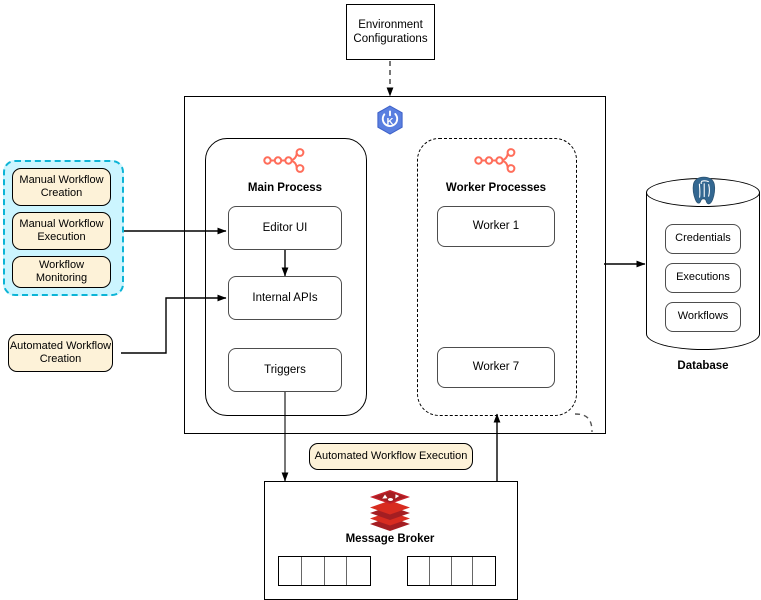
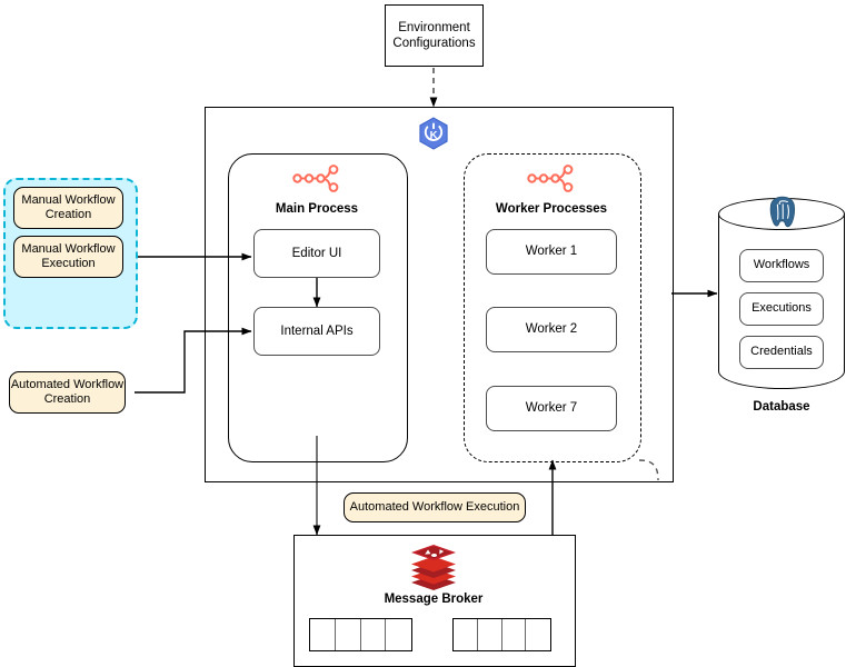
  Environment
  Configurations
  K
  Main Process
  Editor UI
  Internal APIs
- Triggers
  Worker Processes
  Worker 1
+ Worker 2
  Worker 7
  Manual Workflow
  Creation
  Manual Workflow
  Execution
- Workflow Monitoring
  Automated Workflow
  Creation
  Automated Workflow Execution
  Message Broker
- Credentials
+ Workflows
  Executions
- Workflows
+ Credentials
  Database
